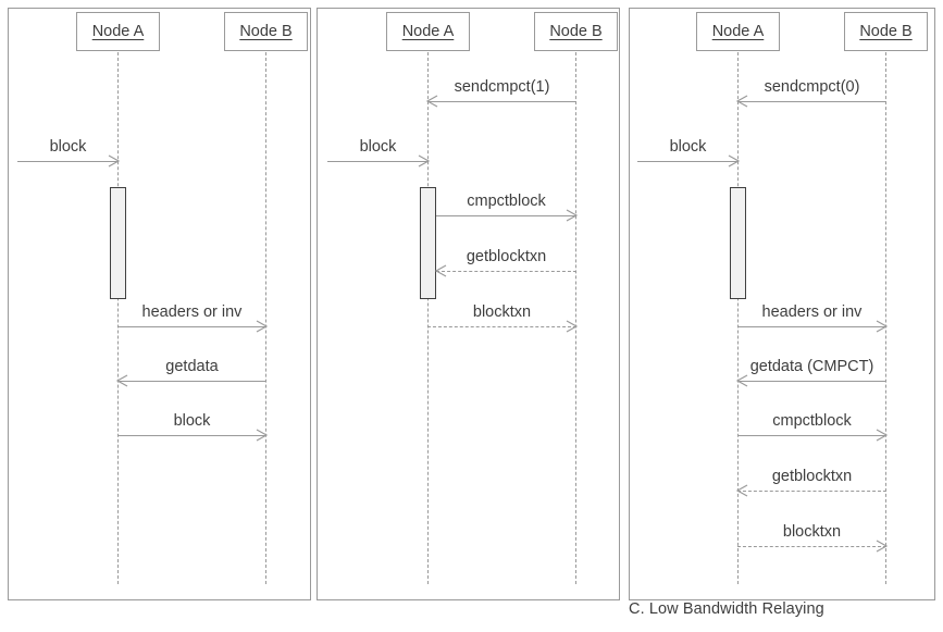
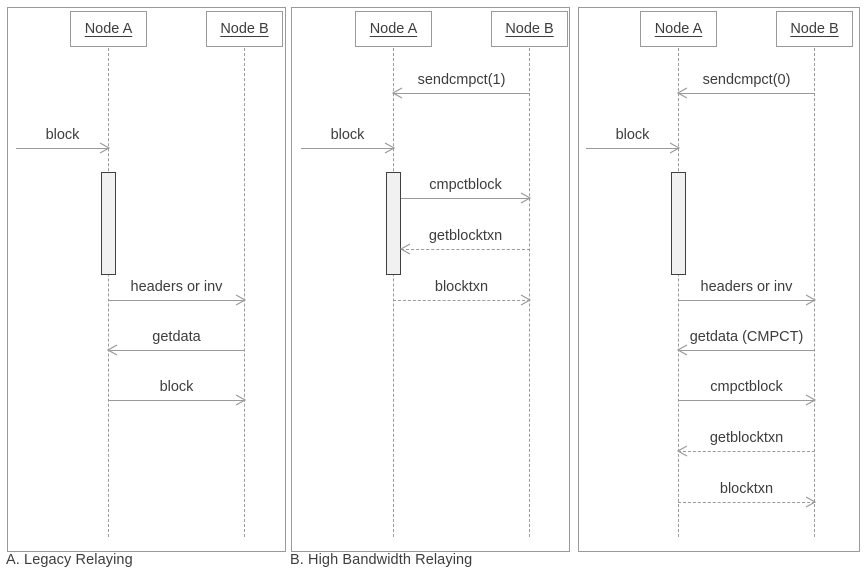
  Node A
  Node B
  block
  headers or inv
  getdata
  block
+ A. Legacy Relaying
  Node A
  Node B
  sendcmpct(1)
  block
  cmpctblock
  getblocktxn
  blocktxn
+ B. High Bandwidth Relaying
  Node A
  Node B
  sendcmpct(0)
  block
  headers or inv
  getdata (CMPCT)
  cmpctblock
  getblocktxn
  blocktxn
- C. Low Bandwidth Relaying
